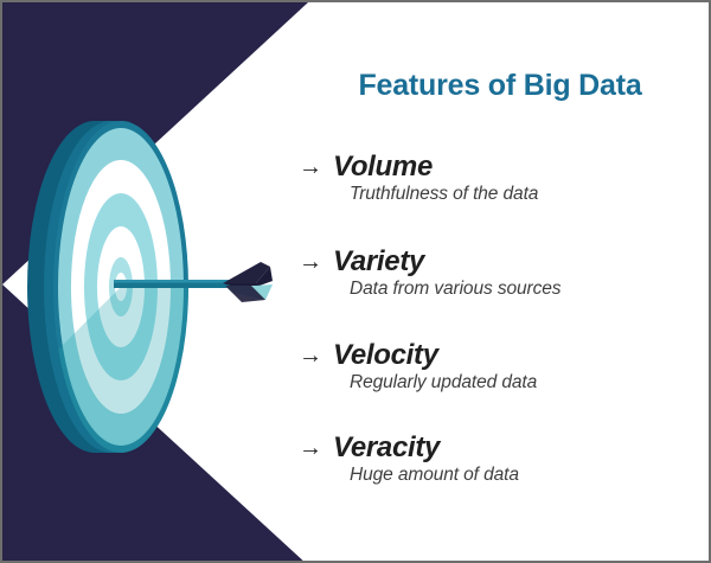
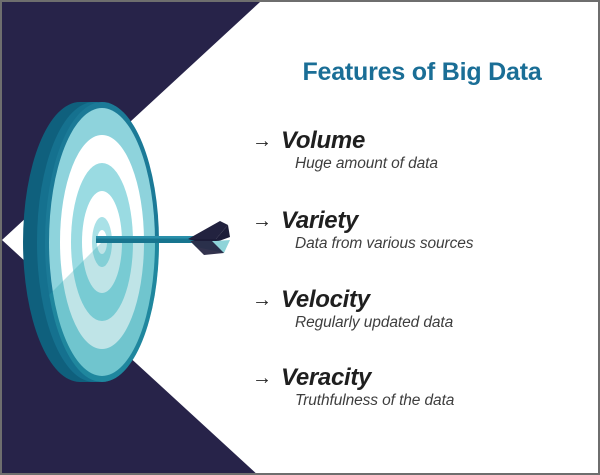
  Features of Big Data
  →
  Volume
- Truthfulness of the data
+ Huge amount of data
  →
  Variety
  Data from various sources
  →
  Velocity
  Regularly updated data
  →
  Veracity
- Huge amount of data
+ Truthfulness of the data
